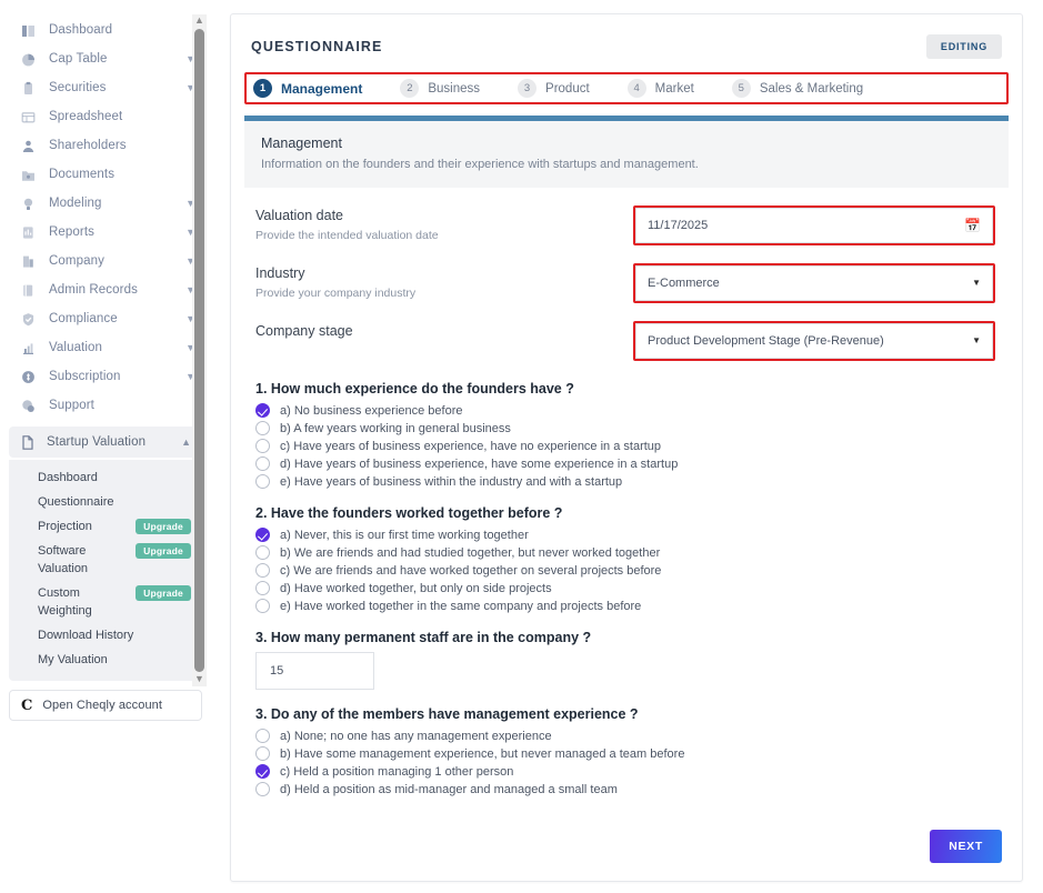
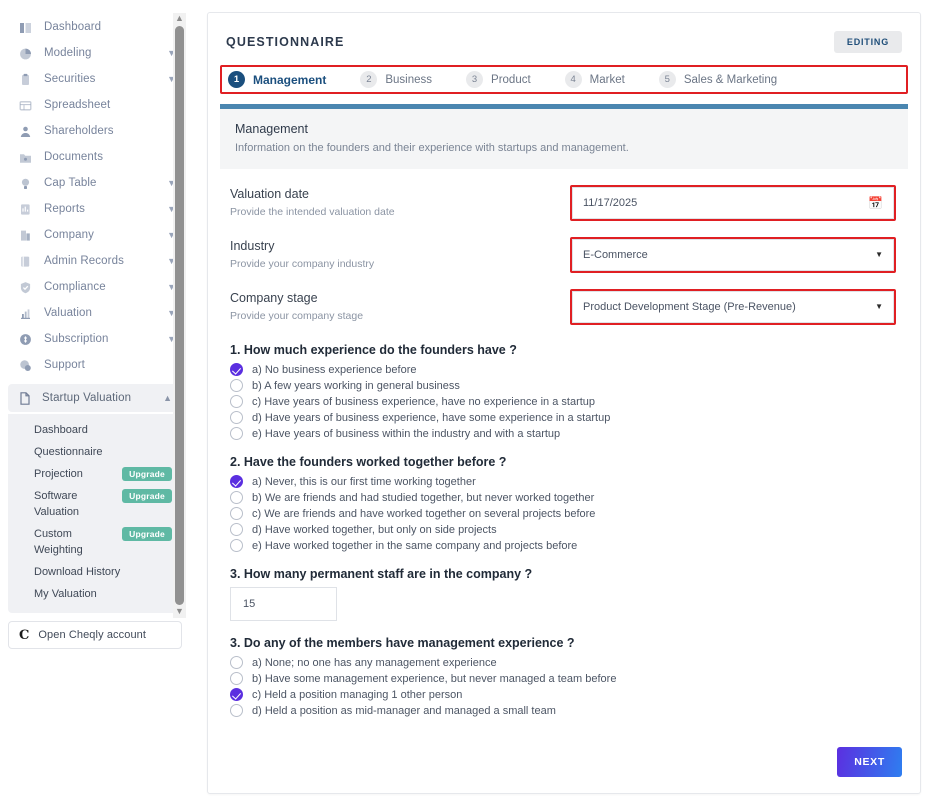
  Dashboard
- Cap Table
+ Modeling
  ▼
  Securities
  ▼
  Spreadsheet
  Shareholders
  Documents
- Modeling
+ Cap Table
  ▼
  Reports
  ▼
  Company
  ▼
  Admin Records
  ▼
  Compliance
  ▼
  Valuation
  ▼
  Subscription
  ▼
  Support
  Startup Valuation
  ▲
  Dashboard
  Questionnaire
  Projection
  Upgrade
  Software Valuation
  Upgrade
  Custom Weighting
  Upgrade
  Download History
  My Valuation
  C
  Open Cheqly account
  ▲
  ▼
  QUESTIONNAIRE
  EDITING
  1
  Management
  2
  Business
  3
  Product
  4
  Market
  5
  Sales & Marketing
  Management
  Information on the founders and their experience with startups and management.
  Valuation date
  Provide the intended valuation date
  11/17/2025
  📅
  Industry
  Provide your company industry
  E-Commerce
  ▼
  Company stage
+ Provide your company stage
  Product Development Stage (Pre-Revenue)
  ▼
  1. How much experience do the founders have ?
  a) No business experience before
  b) A few years working in general business
  c) Have years of business experience, have no experience in a startup
  d) Have years of business experience, have some experience in a startup
  e) Have years of business within the industry and with a startup
  2. Have the founders worked together before ?
  a) Never, this is our first time working together
  b) We are friends and had studied together, but never worked together
  c) We are friends and have worked together on several projects before
  d) Have worked together, but only on side projects
  e) Have worked together in the same company and projects before
  3. How many permanent staff are in the company ?
  15
  3. Do any of the members have management experience ?
  a) None; no one has any management experience
  b) Have some management experience, but never managed a team before
  c) Held a position managing 1 other person
  d) Held a position as mid-manager and managed a small team
  NEXT
